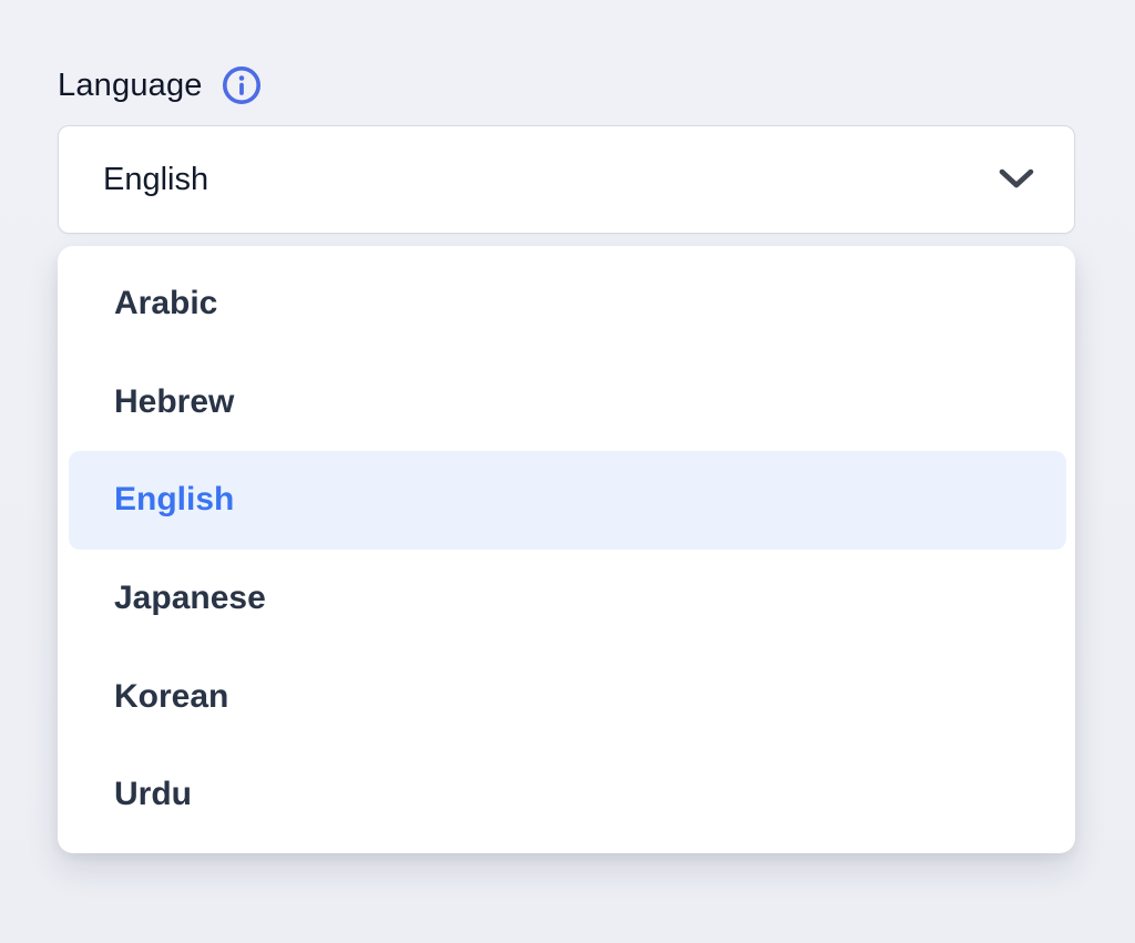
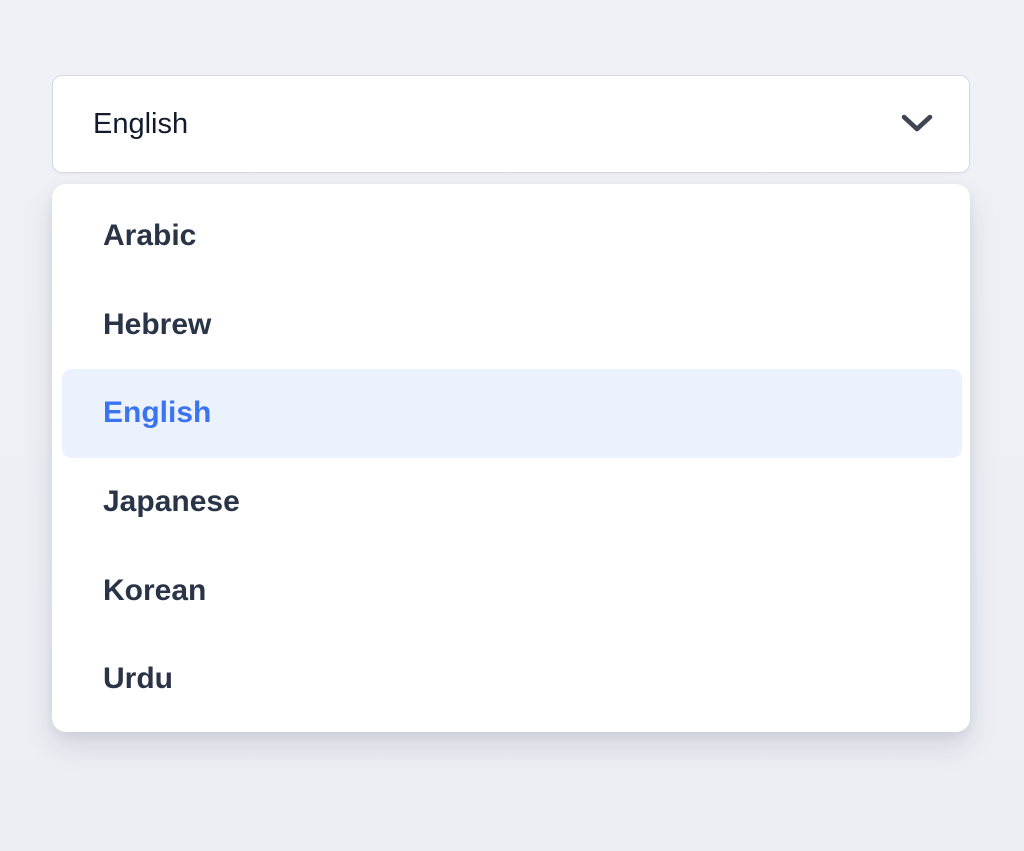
- Language
  English
  Arabic
  Hebrew
  English
  Japanese
  Korean
  Urdu
